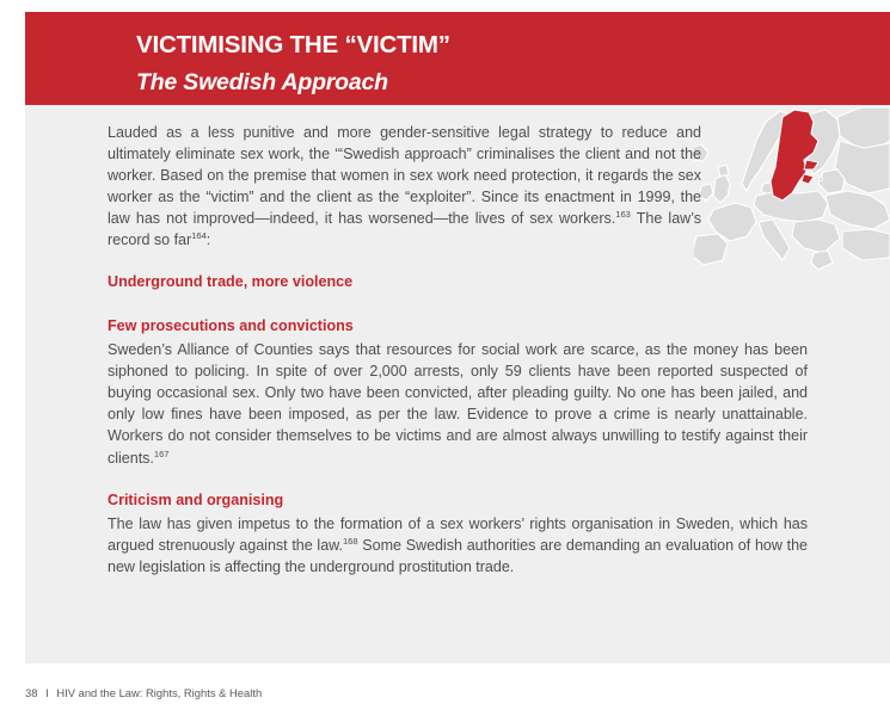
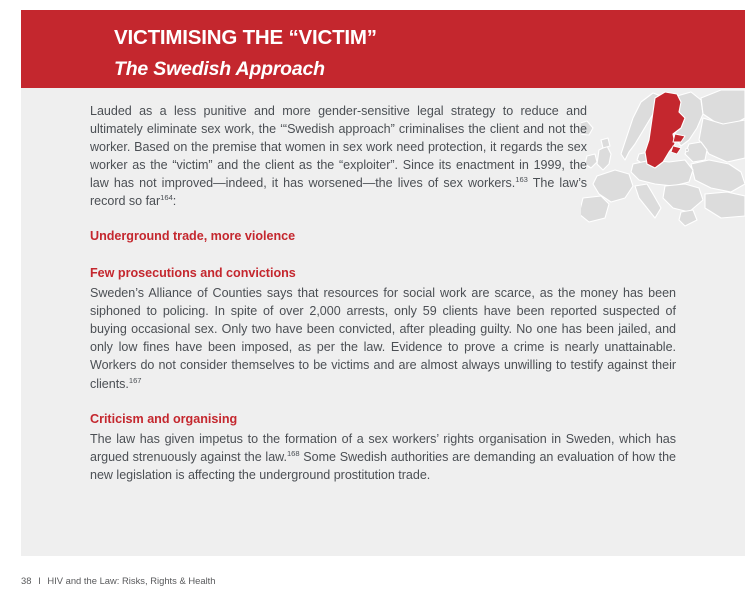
  VICTIMISING THE “VICTIM”
  The Swedish Approach
  Lauded as a less punitive and more gender-sensitive legal strategy to reduce and ultimately eliminate sex work, the ‘“Swedish approach” criminalises the client and not the worker. Based on the premise that women in sex work need protection, it regards the sex worker as the “victim” and the client as the “exploiter”. Since its enactment in 1999, the law has not improved—indeed, it has worsened—the lives of sex workers.163 The law’s record so far164:
  Underground trade, more violence
  Few prosecutions and convictions
  Sweden’s Alliance of Counties says that resources for social work are scarce, as the money has been siphoned to policing. In spite of over 2,000 arrests, only 59 clients have been reported suspected of buying occasional sex. Only two have been convicted, after pleading guilty. No one has been jailed, and only low fines have been imposed, as per the law. Evidence to prove a crime is nearly unattainable. Workers do not consider themselves to be victims and are almost always unwilling to testify against their clients.167
  Criticism and organising
  The law has given impetus to the formation of a sex workers’ rights organisation in Sweden, which has argued strenuously against the law.168 Some Swedish authorities are demanding an evaluation of how the new legislation is affecting the underground prostitution trade.
- 38 I HIV and the Law: Rights, Rights & Health
+ 38 I HIV and the Law: Risks, Rights & Health
